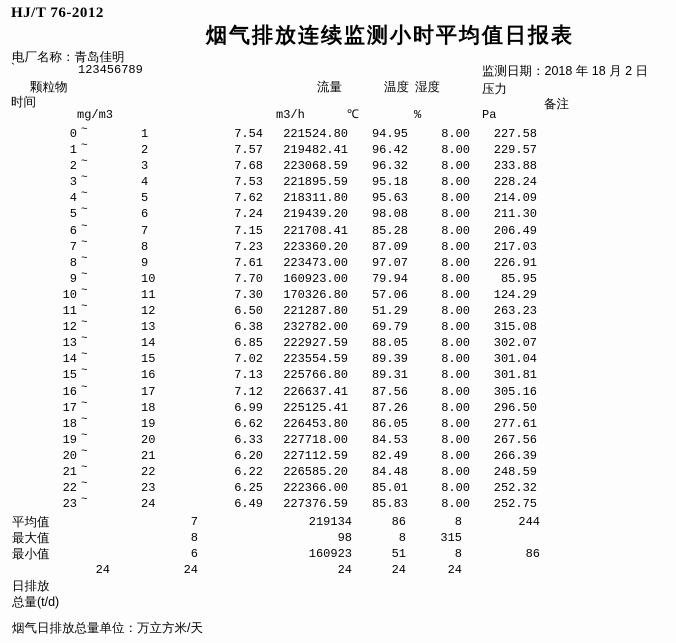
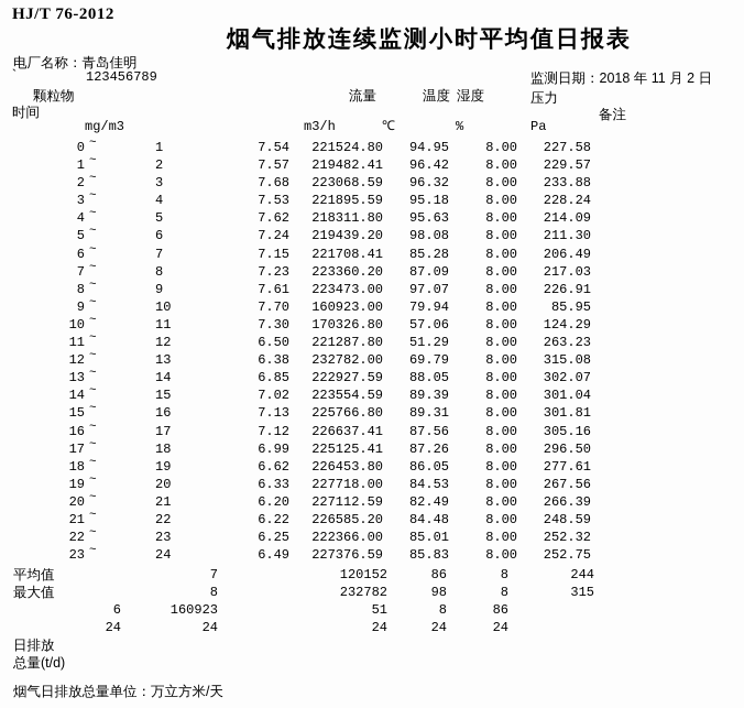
  HJ/T 76-2012
  烟气排放连续监测小时平均值日报表
  电厂名称：青岛佳明
  `
  123456789
- 监测日期：2018 年 18 月 2 日
+ 监测日期：2018 年 11 月 2 日
  颗粒物
  流量
  温度
  湿度
  压力
  时间
  备注
  mg/m3
  m3/h
  ℃
  %
  Pa
  0
  ~
  1
  7.54
  221524.80
  94.95
  8.00
  227.58
  1
  ~
  2
  7.57
  219482.41
  96.42
  8.00
  229.57
  2
  ~
  3
  7.68
  223068.59
  96.32
  8.00
  233.88
  3
  ~
  4
  7.53
  221895.59
  95.18
  8.00
  228.24
  4
  ~
  5
  7.62
  218311.80
  95.63
  8.00
  214.09
  5
  ~
  6
  7.24
  219439.20
  98.08
  8.00
  211.30
  6
  ~
  7
  7.15
  221708.41
  85.28
  8.00
  206.49
  7
  ~
  8
  7.23
  223360.20
  87.09
  8.00
  217.03
  8
  ~
  9
  7.61
  223473.00
  97.07
  8.00
  226.91
  9
  ~
  10
  7.70
  160923.00
  79.94
  8.00
  85.95
  10
  ~
  11
  7.30
  170326.80
  57.06
  8.00
  124.29
  11
  ~
  12
  6.50
  221287.80
  51.29
  8.00
  263.23
  12
  ~
  13
  6.38
  232782.00
  69.79
  8.00
  315.08
  13
  ~
  14
  6.85
  222927.59
  88.05
  8.00
  302.07
  14
  ~
  15
  7.02
  223554.59
  89.39
  8.00
  301.04
  15
  ~
  16
  7.13
  225766.80
  89.31
  8.00
  301.81
  16
  ~
  17
  7.12
  226637.41
  87.56
  8.00
  305.16
  17
  ~
  18
  6.99
  225125.41
  87.26
  8.00
  296.50
  18
  ~
  19
  6.62
  226453.80
  86.05
  8.00
  277.61
  19
  ~
  20
  6.33
  227718.00
  84.53
  8.00
  267.56
  20
  ~
  21
  6.20
  227112.59
  82.49
  8.00
  266.39
  21
  ~
  22
  6.22
  226585.20
  84.48
  8.00
  248.59
  22
  ~
  23
  6.25
  222366.00
  85.01
  8.00
  252.32
  23
  ~
  24
  6.49
  227376.59
  85.83
  8.00
  252.75
  平均值
  7
- 219134
+ 120152
  86
  8
  244
  最大值
  8
+ 232782
  98
  8
  315
- 最小值
  6
  160923
  51
  8
  86
  24
  24
  24
  24
  24
  日排放
  总量(t/d)
  烟气日排放总量单位：万立方米/天
